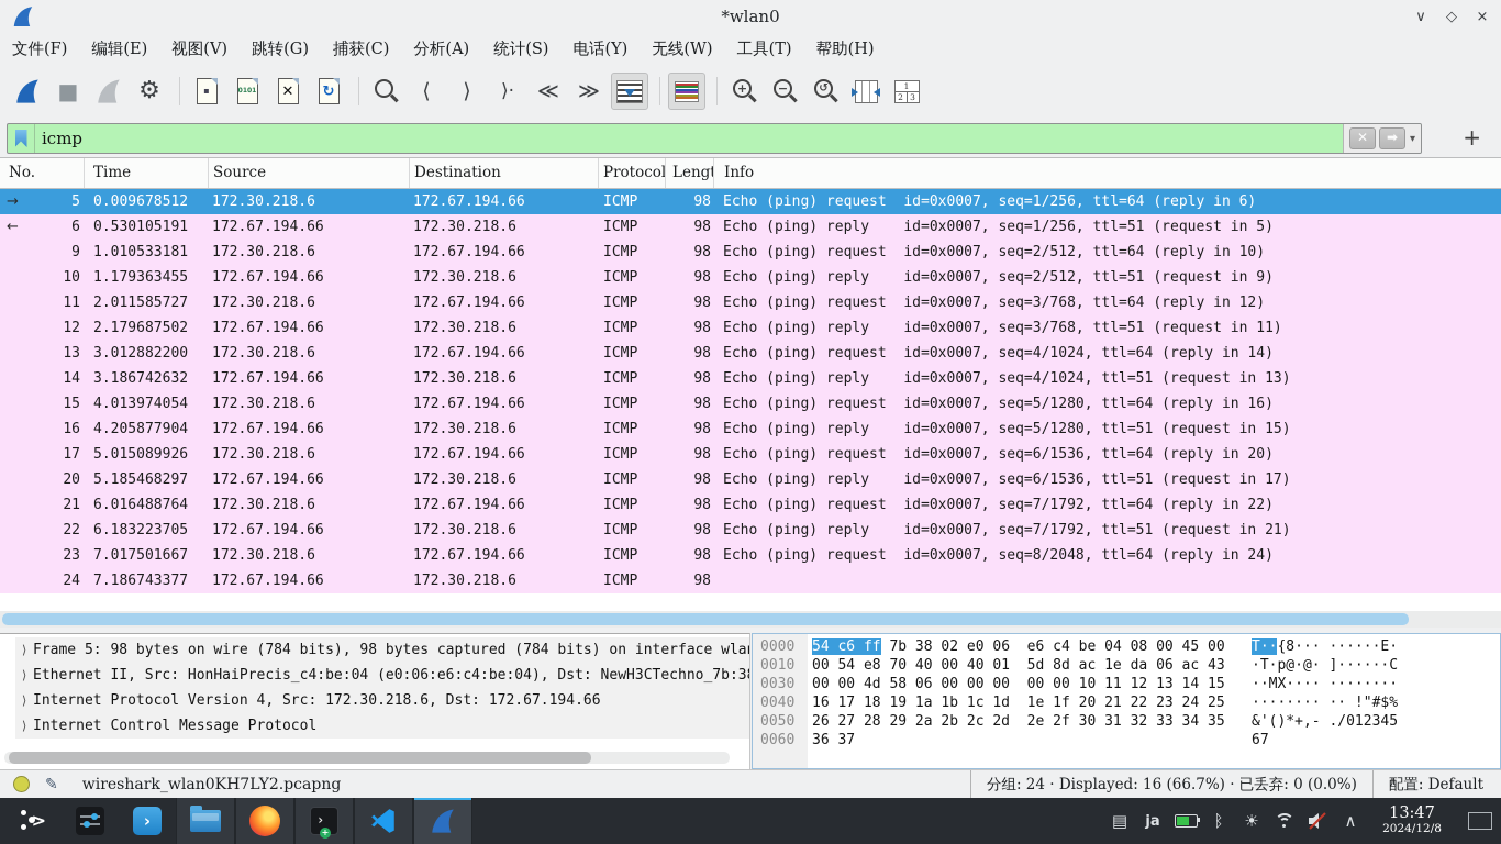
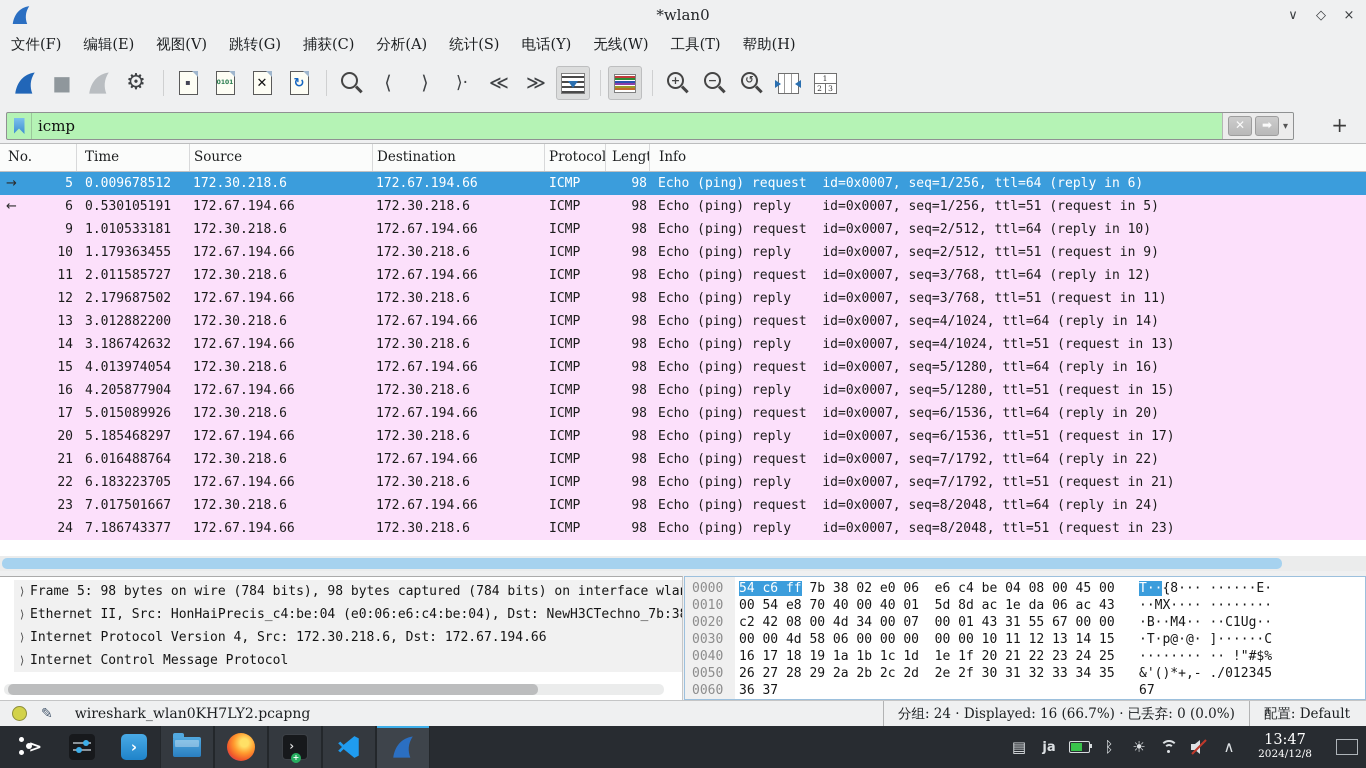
  *wlan0
  ∨
  ◇
  ×
  文件(F) 编辑(E) 视图(V) 跳转(G) 捕获(C) 分析(A) 统计(S) 电话(Y) 无线(W) 工具(T) 帮助(H)
  ■
  ⚙
  ▪
  ✕
  ↻
  ⟨
  ⟩
  ⟩·
  ≪
  ≫
  +
  −
  ↺
  1
  2
  3
  icmp
  ✕
  ➡
  ▾
  +
  No.
  Time
  Source
  Destination
  Protocol
  Lengt
  Info
  5
  →
  0.009678512
  172.30.218.6
  172.67.194.66
  ICMP
  98
  Echo (ping) request id=0x0007, seq=1/256, ttl=64 (reply in 6)
  6
  ←
  0.530105191
  172.67.194.66
  172.30.218.6
  ICMP
  98
  Echo (ping) reply id=0x0007, seq=1/256, ttl=51 (request in 5)
  9
  1.010533181
  172.30.218.6
  172.67.194.66
  ICMP
  98
  Echo (ping) request id=0x0007, seq=2/512, ttl=64 (reply in 10)
  10
  1.179363455
  172.67.194.66
  172.30.218.6
  ICMP
  98
  Echo (ping) reply id=0x0007, seq=2/512, ttl=51 (request in 9)
  11
  2.011585727
  172.30.218.6
  172.67.194.66
  ICMP
  98
  Echo (ping) request id=0x0007, seq=3/768, ttl=64 (reply in 12)
  12
  2.179687502
  172.67.194.66
  172.30.218.6
  ICMP
  98
  Echo (ping) reply id=0x0007, seq=3/768, ttl=51 (request in 11)
  13
  3.012882200
  172.30.218.6
  172.67.194.66
  ICMP
  98
  Echo (ping) request id=0x0007, seq=4/1024, ttl=64 (reply in 14)
  14
  3.186742632
  172.67.194.66
  172.30.218.6
  ICMP
  98
  Echo (ping) reply id=0x0007, seq=4/1024, ttl=51 (request in 13)
  15
  4.013974054
  172.30.218.6
  172.67.194.66
  ICMP
  98
  Echo (ping) request id=0x0007, seq=5/1280, ttl=64 (reply in 16)
  16
  4.205877904
  172.67.194.66
  172.30.218.6
  ICMP
  98
  Echo (ping) reply id=0x0007, seq=5/1280, ttl=51 (request in 15)
  17
  5.015089926
  172.30.218.6
  172.67.194.66
  ICMP
  98
  Echo (ping) request id=0x0007, seq=6/1536, ttl=64 (reply in 20)
  20
  5.185468297
  172.67.194.66
  172.30.218.6
  ICMP
  98
  Echo (ping) reply id=0x0007, seq=6/1536, ttl=51 (request in 17)
  21
  6.016488764
  172.30.218.6
  172.67.194.66
  ICMP
  98
  Echo (ping) request id=0x0007, seq=7/1792, ttl=64 (reply in 22)
  22
  6.183223705
  172.67.194.66
  172.30.218.6
  ICMP
  98
  Echo (ping) reply id=0x0007, seq=7/1792, ttl=51 (request in 21)
  23
  7.017501667
  172.30.218.6
  172.67.194.66
  ICMP
  98
  Echo (ping) request id=0x0007, seq=8/2048, ttl=64 (reply in 24)
  24
  7.186743377
  172.67.194.66
  172.30.218.6
  ICMP
  98
+ Echo (ping) reply id=0x0007, seq=8/2048, ttl=51 (request in 23)
  ⟩ Frame 5: 98 bytes on wire (784 bits), 98 bytes captured (784 bits) on interface wla
  ⟩ Ethernet II, Src: HonHaiPrecis_c4:be:04 (e0:06:e6:c4:be:04), Dst: NewH3CTechno_7b:3
  ⟩ Internet Protocol Version 4, Src: 172.30.218.6, Dst: 172.67.194.66
  ⟩ Internet Control Message Protocol
  0000 54 c6 ff 7b 38 02 e0 06 e6 c4 be 04 08 00 45 00 T··{8··· ······E·
- 0010 00 54 e8 70 40 00 40 01 5d 8d ac 1e da 06 ac 43 ·T·p@·@· ]······C
+ 0010 00 54 e8 70 40 00 40 01 5d 8d ac 1e da 06 ac 43 ··MX···· ········
+ 0020 c2 42 08 00 4d 34 00 07 00 01 43 31 55 67 00 00 ·B··M4·· ··C1Ug··
- 0030 00 00 4d 58 06 00 00 00 00 00 10 11 12 13 14 15 ··MX···· ········
+ 0030 00 00 4d 58 06 00 00 00 00 00 10 11 12 13 14 15 ·T·p@·@· ]······C
  0040 16 17 18 19 1a 1b 1c 1d 1e 1f 20 21 22 23 24 25 ········ ·· !"#$%
  0050 26 27 28 29 2a 2b 2c 2d 2e 2f 30 31 32 33 34 35 &'()*+,- ./012345
  0060 36 37 67
  ✎
  wireshark_wlan0KH7LY2.pcapng
  分组: 24 · Displayed: 16 (66.7%) · 已丢弃: 0 (0.0%)
  配置: Default
  >
  ›
  ›
  +
  ▤
  ja
  ᛒ
  ☀
  ∧
  13:47
  2024/12/8
